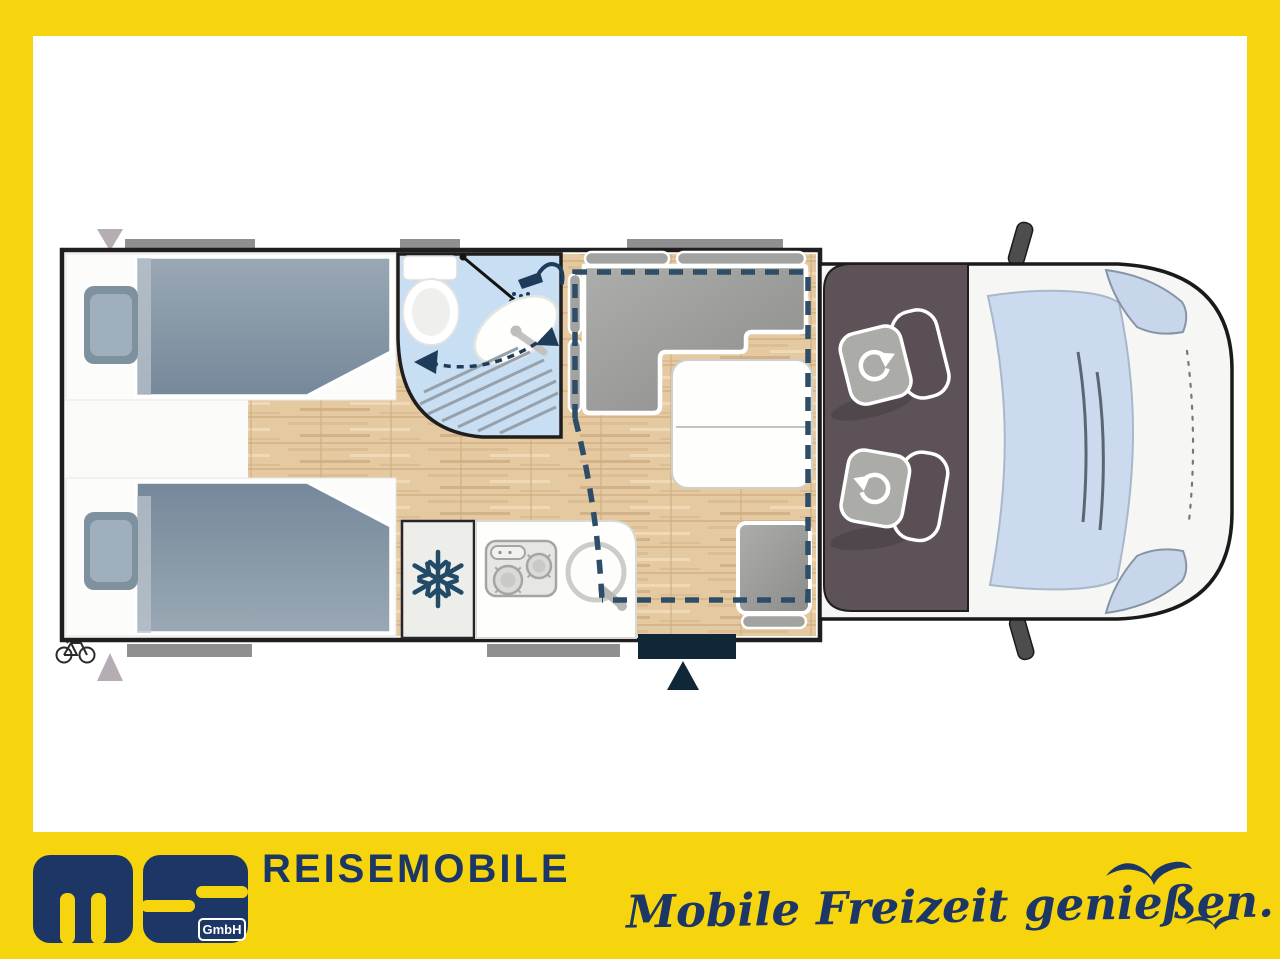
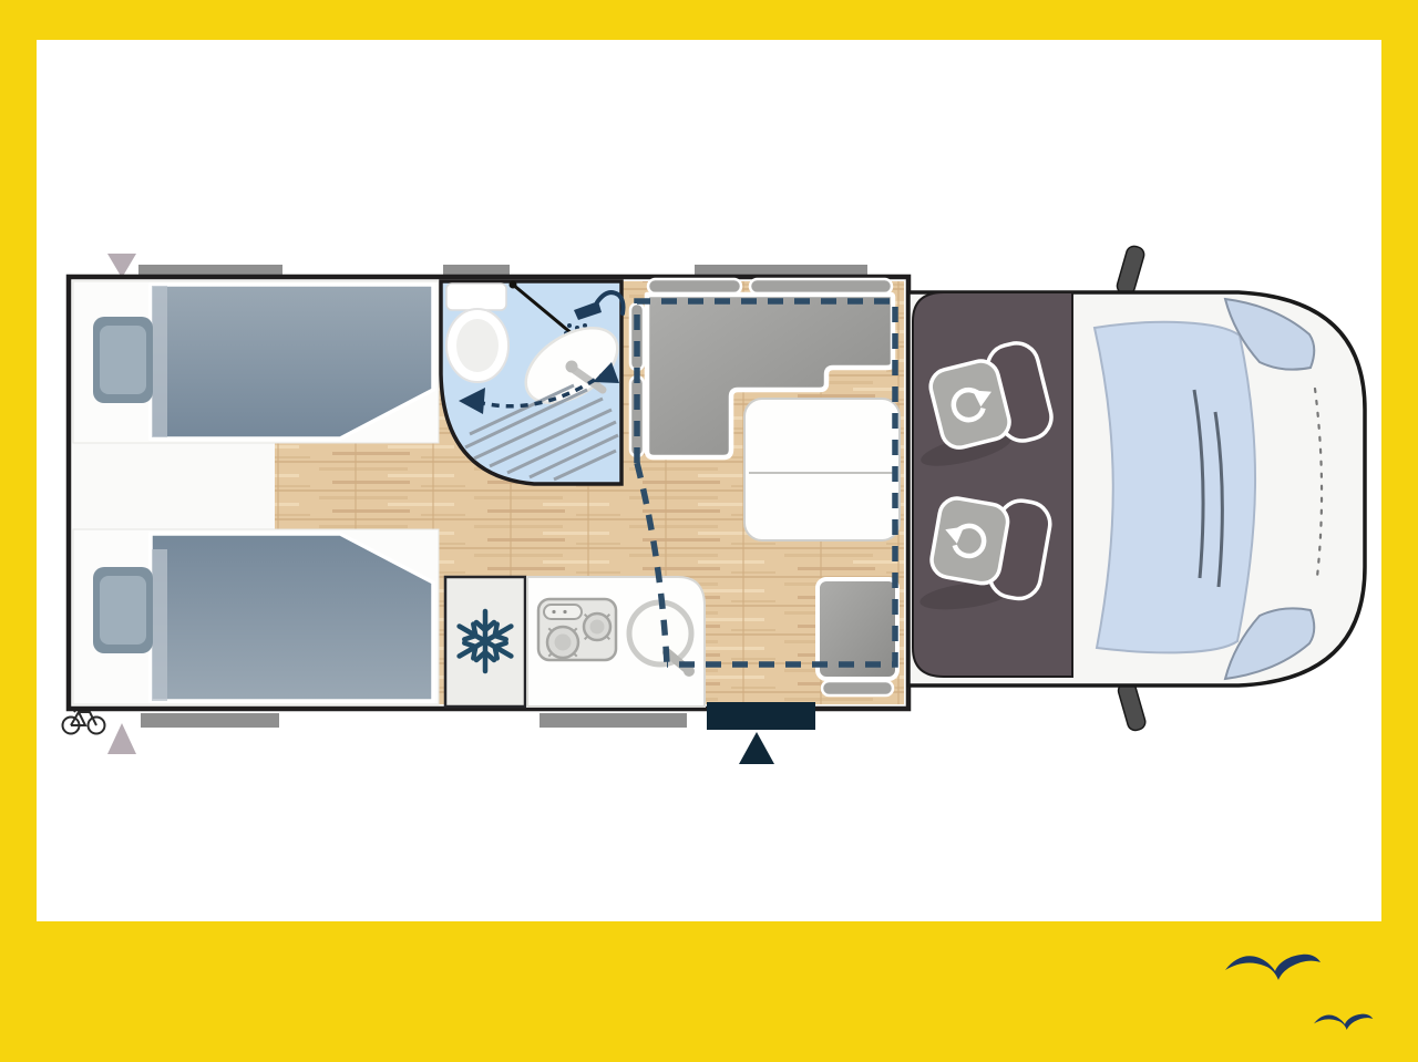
- GmbH
- REISEMOBILE
- Mobile Freizeit genießen.
